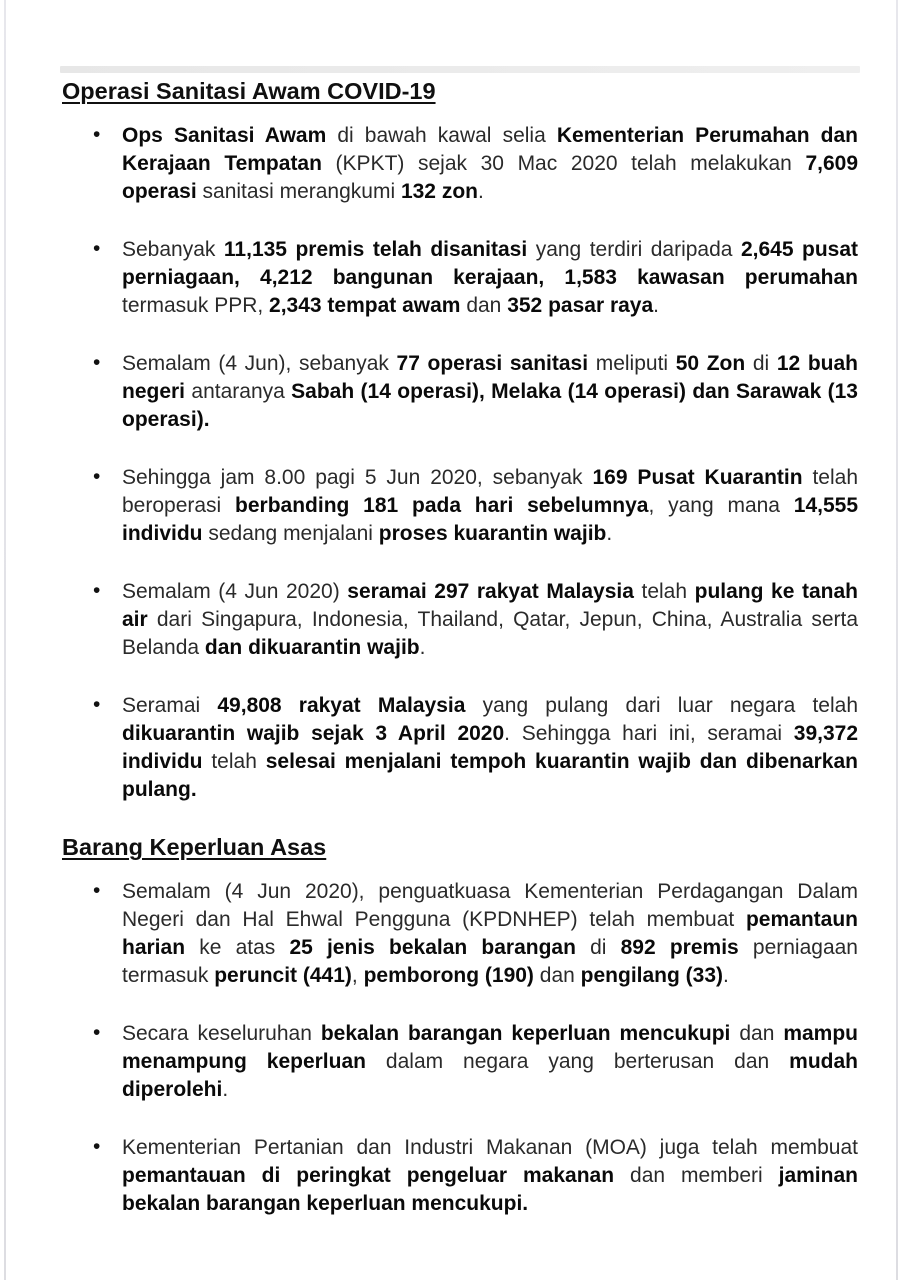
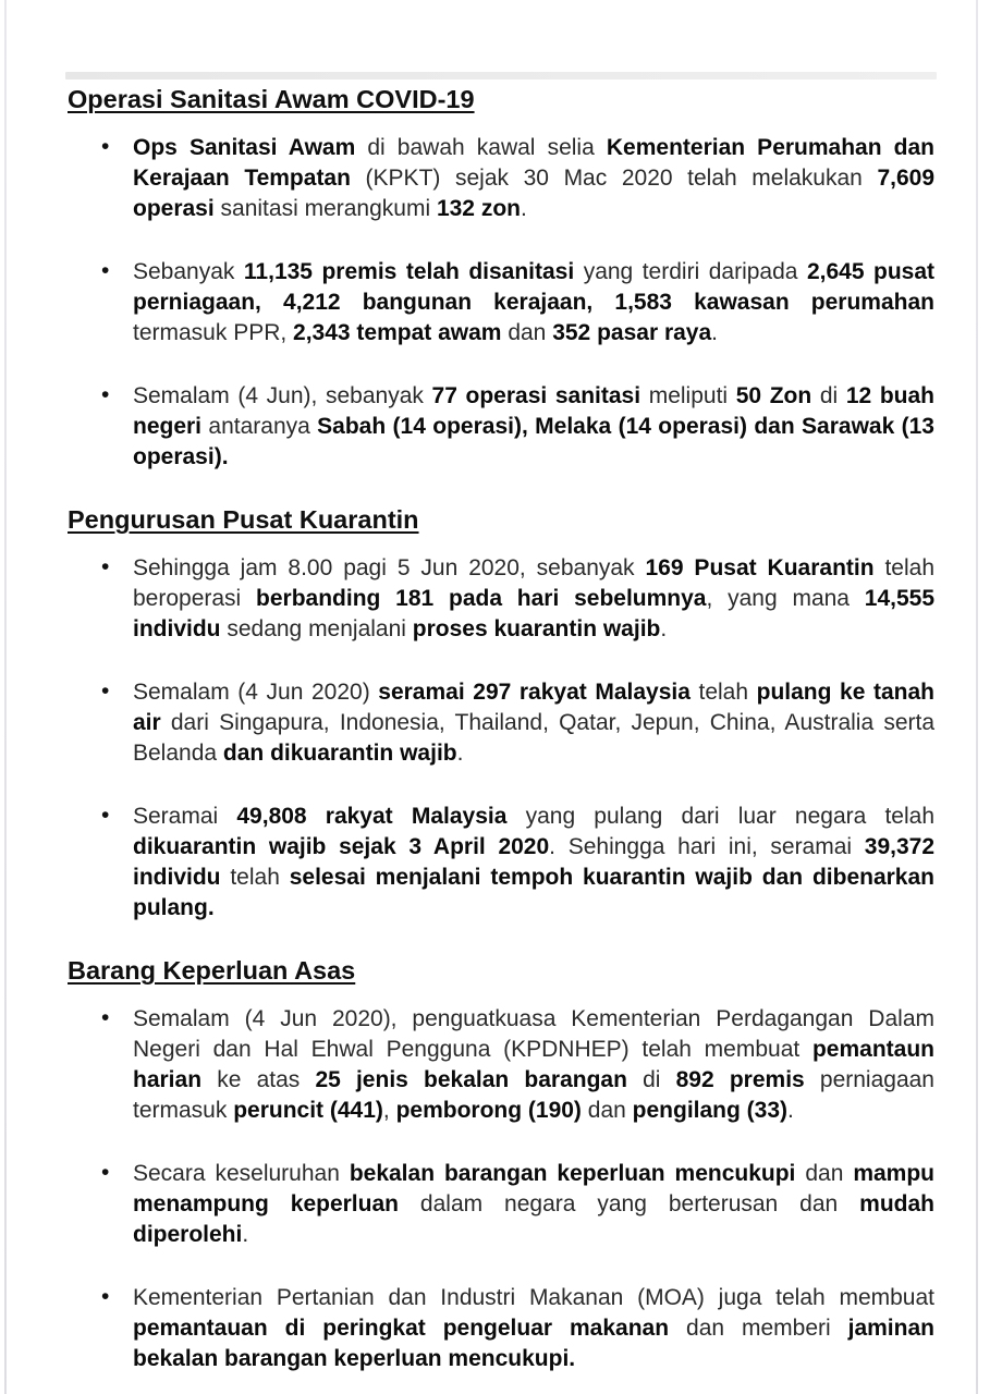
  Operasi Sanitasi Awam COVID-19
  •
  Ops Sanitasi Awam di bawah kawal selia Kementerian Perumahan dan Kerajaan Tempatan (KPKT) sejak 30 Mac 2020 telah melakukan 7,609 operasi sanitasi merangkumi 132 zon.
  •
  Sebanyak 11,135 premis telah disanitasi yang terdiri daripada 2,645 pusat perniagaan, 4,212 bangunan kerajaan, 1,583 kawasan perumahan termasuk PPR, 2,343 tempat awam dan 352 pasar raya.
  •
  Semalam (4 Jun), sebanyak 77 operasi sanitasi meliputi 50 Zon di 12 buah negeri antaranya Sabah (14 operasi), Melaka (14 operasi) dan Sarawak (13 operasi).
+ Pengurusan Pusat Kuarantin
  •
  Sehingga jam 8.00 pagi 5 Jun 2020, sebanyak 169 Pusat Kuarantin telah beroperasi berbanding 181 pada hari sebelumnya, yang mana 14,555 individu sedang menjalani proses kuarantin wajib.
  •
  Semalam (4 Jun 2020) seramai 297 rakyat Malaysia telah pulang ke tanah air dari Singapura, Indonesia, Thailand, Qatar, Jepun, China, Australia serta Belanda dan dikuarantin wajib.
  •
  Seramai 49,808 rakyat Malaysia yang pulang dari luar negara telah dikuarantin wajib sejak 3 April 2020. Sehingga hari ini, seramai 39,372 individu telah selesai menjalani tempoh kuarantin wajib dan dibenarkan pulang.
  Barang Keperluan Asas
  •
  Semalam (4 Jun 2020), penguatkuasa Kementerian Perdagangan Dalam Negeri dan Hal Ehwal Pengguna (KPDNHEP) telah membuat pemantaun harian ke atas 25 jenis bekalan barangan di 892 premis perniagaan termasuk peruncit (441), pemborong (190) dan pengilang (33).
  •
  Secara keseluruhan bekalan barangan keperluan mencukupi dan mampu menampung keperluan dalam negara yang berterusan dan mudah diperolehi.
  •
  Kementerian Pertanian dan Industri Makanan (MOA) juga telah membuat pemantauan di peringkat pengeluar makanan dan memberi jaminan bekalan barangan keperluan mencukupi.
